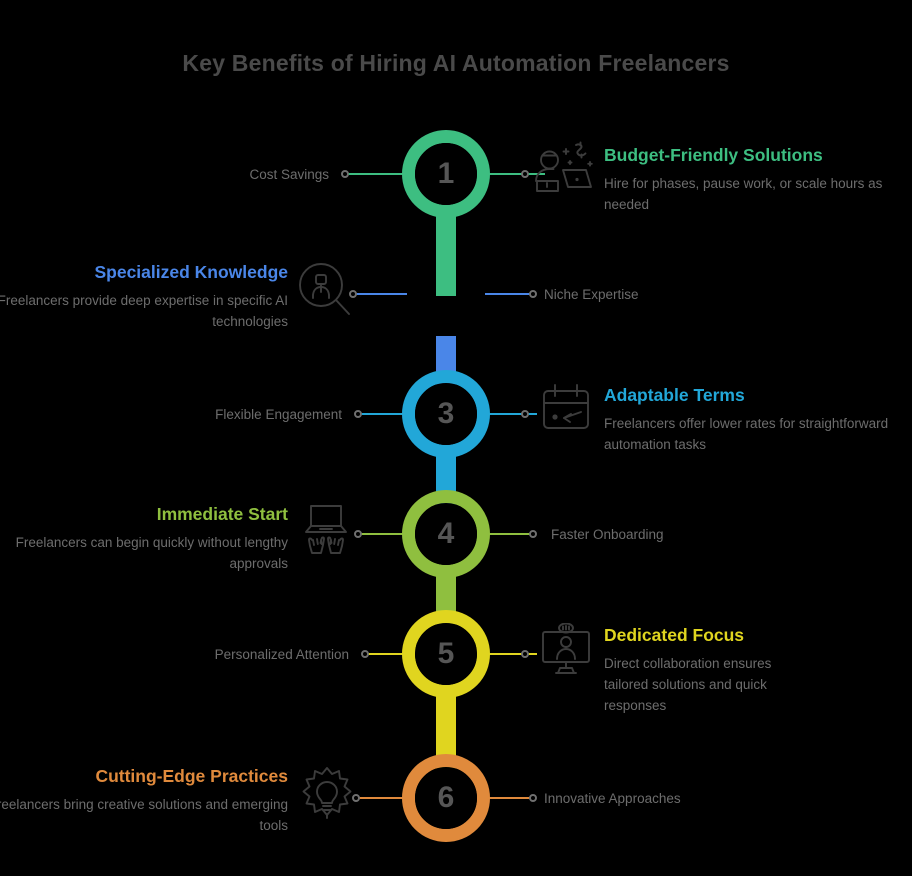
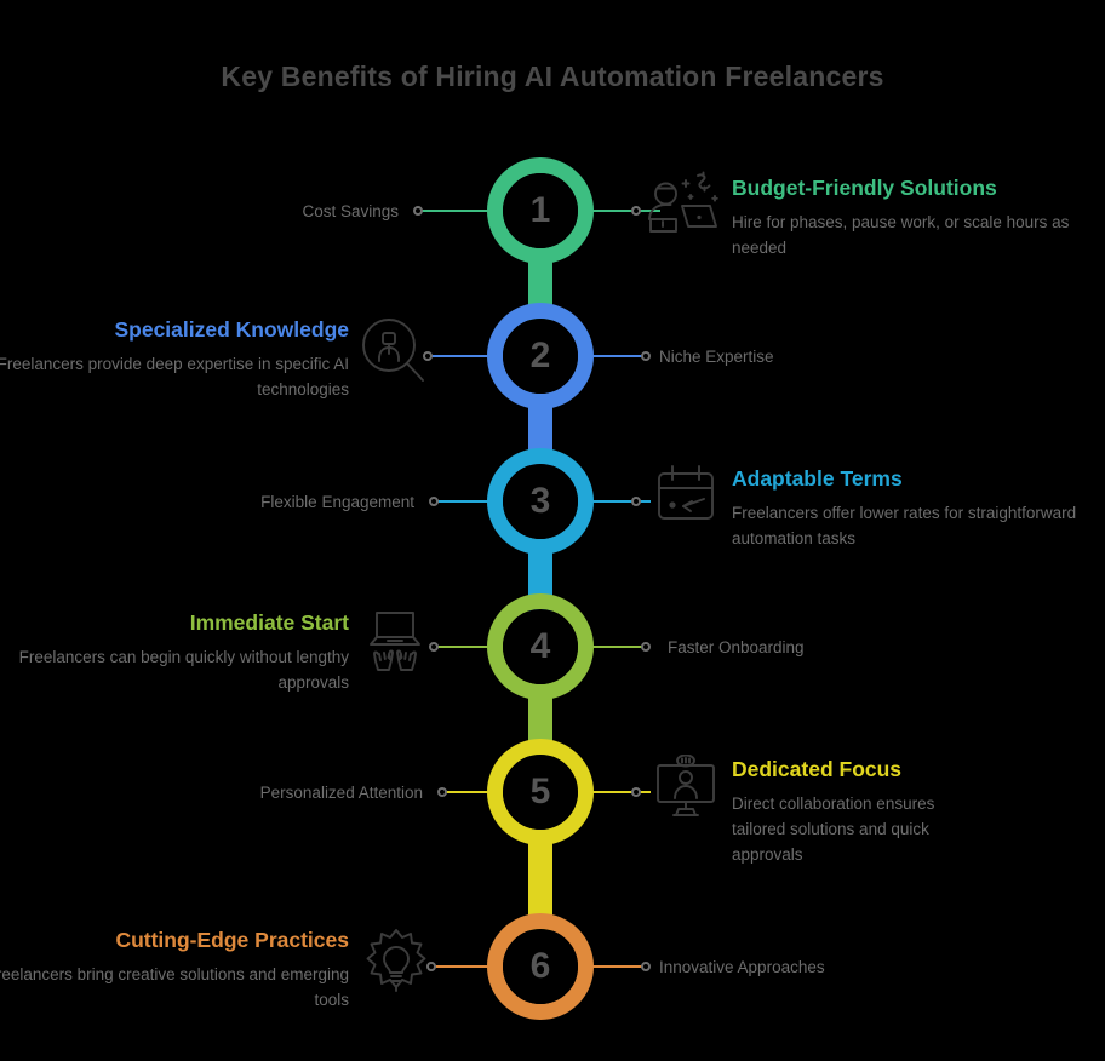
  Key Benefits of Hiring AI Automation Freelancers
  1
  Cost Savings
  Budget-Friendly Solutions
  Hire for phases, pause work, or scale hours as needed
+ 2
  Niche Expertise
  Specialized Knowledge
  Freelancers provide deep expertise in specific AI technologies
  3
  Flexible Engagement
  Adaptable Terms
  Freelancers offer lower rates for straightforward automation tasks
  4
  Faster Onboarding
  Immediate Start
  Freelancers can begin quickly without lengthy approvals
  5
  Personalized Attention
  Dedicated Focus
- Direct collaboration ensures tailored solutions and quick responses
+ Direct collaboration ensures tailored solutions and quick approvals
  6
  Innovative Approaches
  Cutting-Edge Practices
  eelancers bring creative solutions and emerging tools
